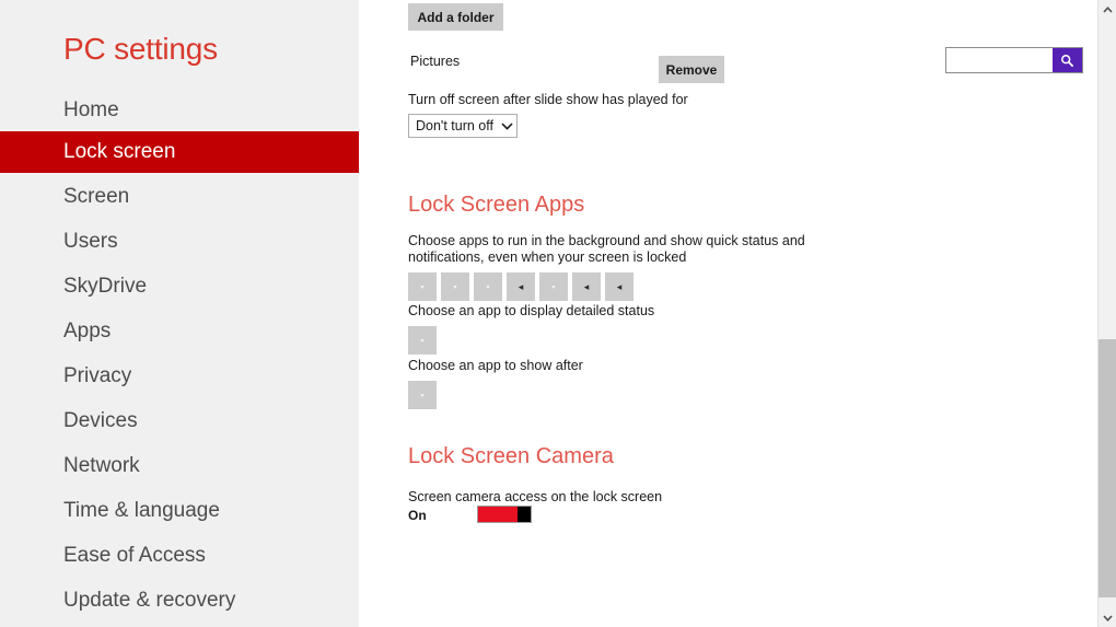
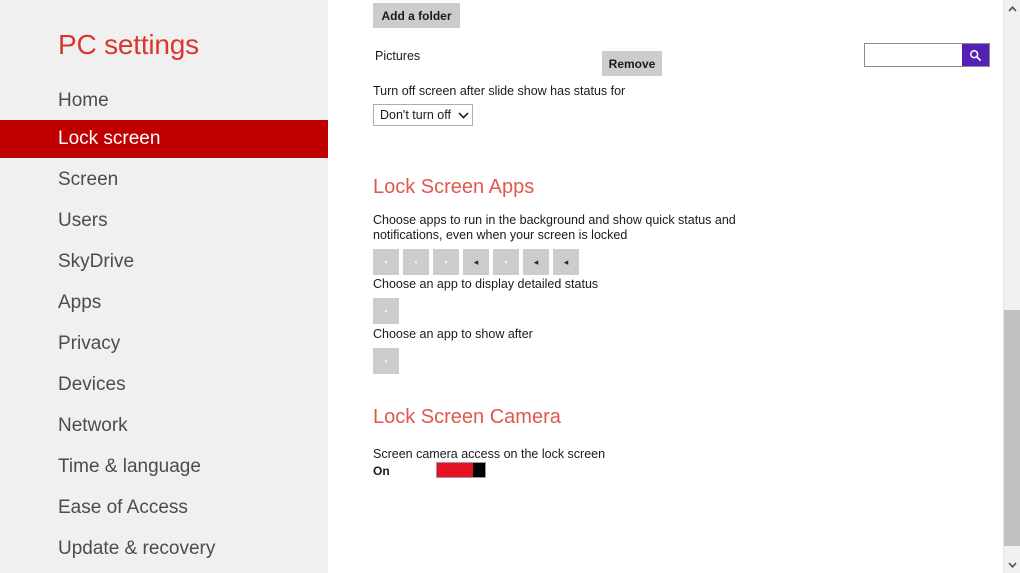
  PC settings
  Home
  Lock screen
  Screen
  Users
  SkyDrive
  Apps
  Privacy
  Devices
  Network
  Time & language
  Ease of Access
  Update & recovery
  Add a folder
  Pictures
  Remove
- Turn off screen after slide show has played for
+ Turn off screen after slide show has status for
  Don't turn off
  Lock Screen Apps
  Choose apps to run in the background and show quick status and notifications, even when your screen is locked
  ▪
  ▪
  ▪
  ◂
  ▪
  ◂
  ◂
  Choose an app to display detailed status
  ▪
  Choose an app to show after
  ▪
  Lock Screen Camera
  Screen camera access on the lock screen
  On
